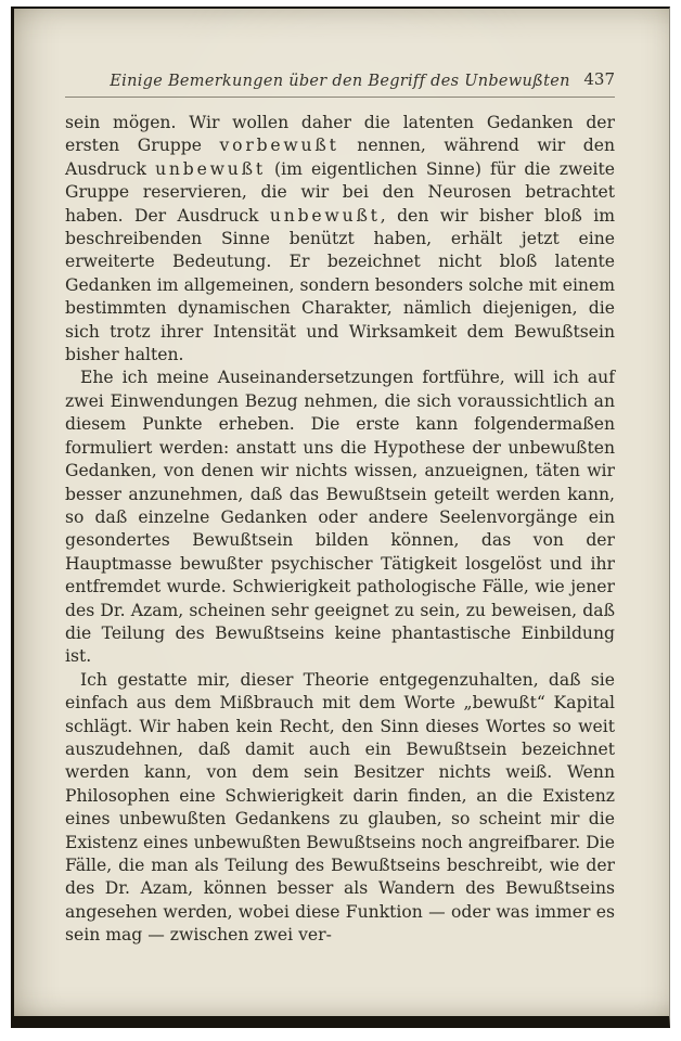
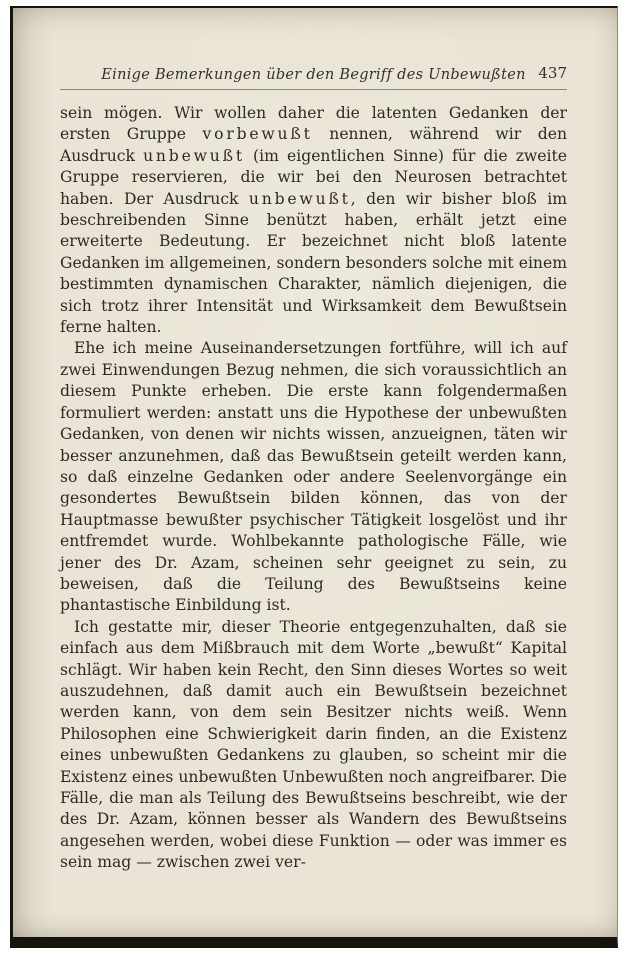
  Einige Bemerkungen über den Begriff des Unbewußten
  437
- sein mögen. Wir wollen daher die latenten Gedanken der ersten Gruppe vorbewußt nennen, während wir den Ausdruck unbewußt (im eigentlichen Sinne) für die zweite Gruppe reservieren, die wir bei den Neurosen betrachtet haben. Der Ausdruck unbewußt, den wir bisher bloß im beschreibenden Sinne benützt haben, erhält jetzt eine erweiterte Bedeutung. Er bezeichnet nicht bloß latente Gedanken im allgemeinen, sondern besonders solche mit einem bestimmten dynamischen Charakter, nämlich diejenigen, die sich trotz ihrer Intensität und Wirksamkeit dem Bewußtsein bisher halten.
+ sein mögen. Wir wollen daher die latenten Gedanken der ersten Gruppe vorbewußt nennen, während wir den Ausdruck unbewußt (im eigentlichen Sinne) für die zweite Gruppe reservieren, die wir bei den Neurosen betrachtet haben. Der Ausdruck unbewußt, den wir bisher bloß im beschreibenden Sinne benützt haben, erhält jetzt eine erweiterte Bedeutung. Er bezeichnet nicht bloß latente Gedanken im allgemeinen, sondern besonders solche mit einem bestimmten dynamischen Charakter, nämlich diejenigen, die sich trotz ihrer Intensität und Wirksamkeit dem Bewußtsein ferne halten.
- Ehe ich meine Auseinandersetzungen fortführe, will ich auf zwei Einwendungen Bezug nehmen, die sich voraussichtlich an diesem Punkte erheben. Die erste kann folgendermaßen formuliert werden: anstatt uns die Hypothese der unbewußten Gedanken, von denen wir nichts wissen, anzueignen, täten wir besser anzunehmen, daß das Bewußtsein geteilt werden kann, so daß einzelne Gedanken oder andere Seelenvorgänge ein gesondertes Bewußtsein bilden können, das von der Hauptmasse bewußter psychischer Tätigkeit losgelöst und ihr entfremdet wurde. Schwierigkeit pathologische Fälle, wie jener des Dr. Azam, scheinen sehr geeignet zu sein, zu beweisen, daß die Teilung des Bewußtseins keine phantastische Einbildung ist.
+ Ehe ich meine Auseinandersetzungen fortführe, will ich auf zwei Einwendungen Bezug nehmen, die sich voraussichtlich an diesem Punkte erheben. Die erste kann folgendermaßen formuliert werden: anstatt uns die Hypothese der unbewußten Gedanken, von denen wir nichts wissen, anzueignen, täten wir besser anzunehmen, daß das Bewußtsein geteilt werden kann, so daß einzelne Gedanken oder andere Seelenvorgänge ein gesondertes Bewußtsein bilden können, das von der Hauptmasse bewußter psychischer Tätigkeit losgelöst und ihr entfremdet wurde. Wohlbekannte pathologische Fälle, wie jener des Dr. Azam, scheinen sehr geeignet zu sein, zu beweisen, daß die Teilung des Bewußtseins keine phantastische Einbildung ist.
- Ich gestatte mir, dieser Theorie entgegenzuhalten, daß sie einfach aus dem Mißbrauch mit dem Worte „bewußt“ Kapital schlägt. Wir haben kein Recht, den Sinn dieses Wortes so weit auszudehnen, daß damit auch ein Bewußtsein bezeichnet werden kann, von dem sein Besitzer nichts weiß. Wenn Philosophen eine Schwierigkeit darin finden, an die Existenz eines unbewußten Gedankens zu glauben, so scheint mir die Existenz eines unbewußten Bewußtseins noch angreifbarer. Die Fälle, die man als Teilung des Bewußtseins beschreibt, wie der des Dr. Azam, können besser als Wandern des Bewußtseins angesehen werden, wobei diese Funktion — oder was immer es sein mag — zwischen zwei ver-
+ Ich gestatte mir, dieser Theorie entgegenzuhalten, daß sie einfach aus dem Mißbrauch mit dem Worte „bewußt“ Kapital schlägt. Wir haben kein Recht, den Sinn dieses Wortes so weit auszudehnen, daß damit auch ein Bewußtsein bezeichnet werden kann, von dem sein Besitzer nichts weiß. Wenn Philosophen eine Schwierigkeit darin finden, an die Existenz eines unbewußten Gedankens zu glauben, so scheint mir die Existenz eines unbewußten Unbewußten noch angreifbarer. Die Fälle, die man als Teilung des Bewußtseins beschreibt, wie der des Dr. Azam, können besser als Wandern des Bewußtseins angesehen werden, wobei diese Funktion — oder was immer es sein mag — zwischen zwei ver-
